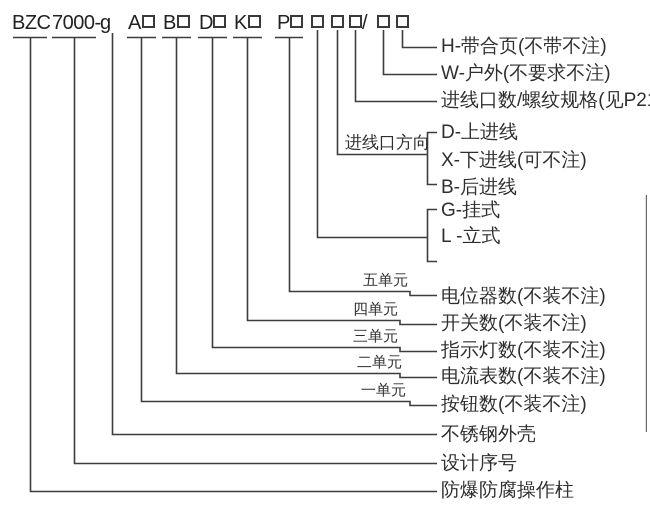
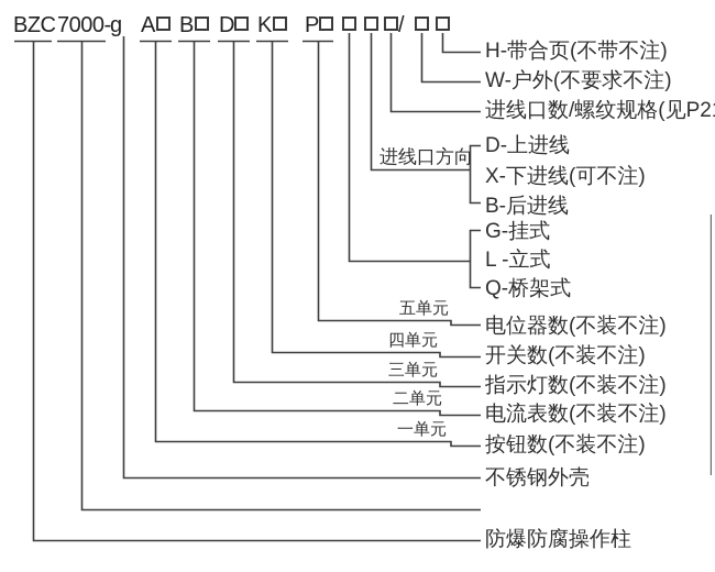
  BZC
  7000-
  g
  A
  B
  D
  K
  P
  /
  H-带合页(不带不注)
  W-户外(不要求不注)
  进线口数/螺纹规格(见P2
  进线口方向
  D-上进线
  X-下进线(可不注)
  B-后进线
  G-挂式
  L -立式
+ Q-桥架式
  五单元
  电位器数(不装不注)
  四单元
  开关数(不装不注)
  三单元
  指示灯数(不装不注)
  二单元
  电流表数(不装不注)
  一单元
  按钮数(不装不注)
  不锈钢外壳
- 设计序号
  防爆防腐操作柱
